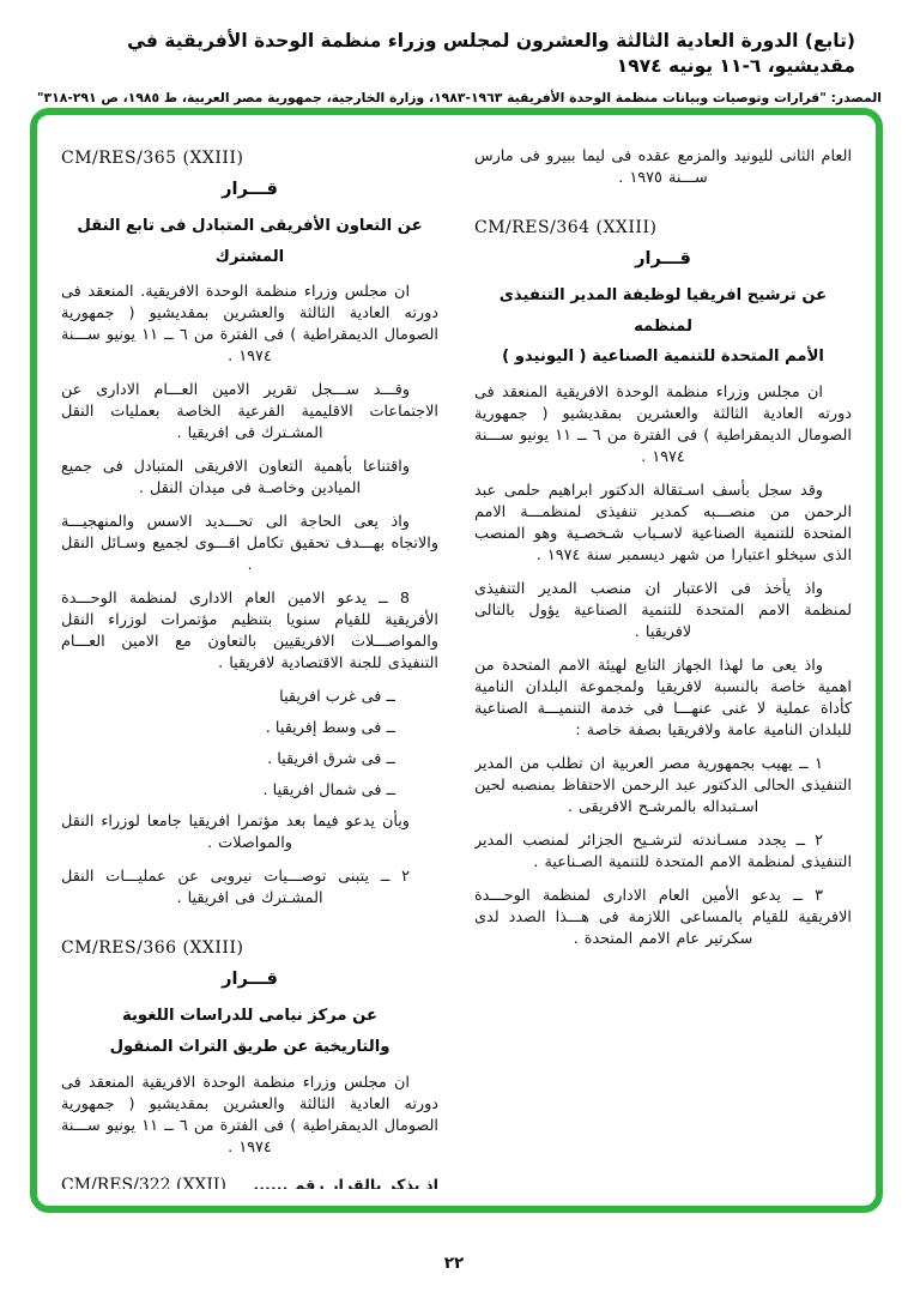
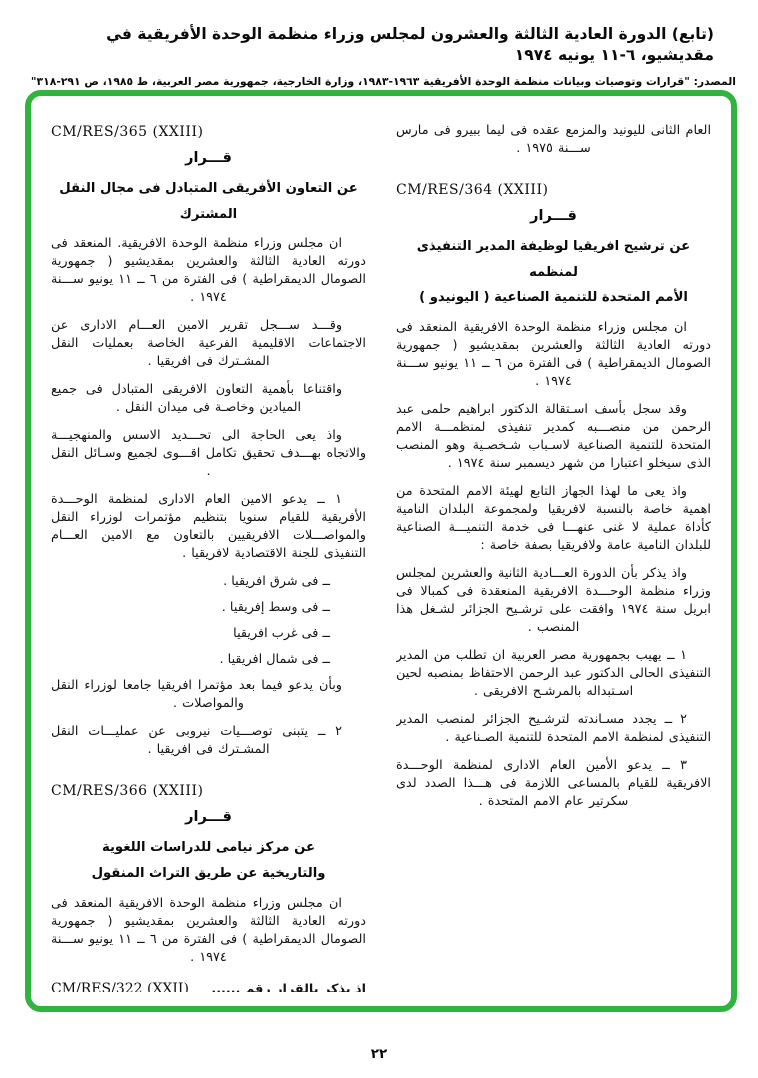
  (تابع) الدورة العادية الثالثة والعشرون لمجلس وزراء منظمة الوحدة الأفريقية في مقديشيو، ٦-١١ يونيه ١٩٧٤
  المصدر: "قرارات وتوصيات وبيانات منظمة الوحدة الأفريقية ١٩٦٣-١٩٨٣، وزارة الخارجية، جمهورية مصر العربية، ط ١٩٨٥، ص ٢٩١-٣١٨"
  العام الثانى لليونيد والمزمع عقده فى ليما ببيرو فى مارس ســـنة ١٩٧٥ .
  CM/RES/364 (XXIII)
  قـــرار
  عن ترشيح افريقيا لوظيفة المدير التنفيذى لمنظمه
  الأمم المتحدة للتنمية الصناعية ( اليونيدو )
  ان مجلس وزراء منظمة الوحدة الافريقية المنعقد فى دورته العادية الثالثة والعشرين بمقديشيو ( جمهورية الصومال الديمقراطية ) فى الفترة من ٦ ــ ١١ يونيو ســـنة ١٩٧٤ .
  وقد سجل بأسف اسـتقالة الدكتور ابراهيم حلمى عبد الرحمن من منصـــبه كمدير تنفيذى لمنظمـــة الامم المتحدة للتنمية الصناعية لاسـباب شـخصـية وهو المنصب الذى سيخلو اعتبارا من شهر ديسمبر سنة ١٩٧٤ .
- واذ يأخذ فى الاعتبار ان منصب المدير التنفيذى لمنظمة الامم المتحدة للتنمية الصناعية يؤول بالتالى لافريقيا .
  واذ يعى ما لهذا الجهاز التابع لهيئة الامم المتحدة من اهمية خاصة بالنسبة لافريقيا ولمجموعة البلدان النامية كأداة عملية لا غنى عنهـــا فى خدمة التنميـــة الصناعية للبلدان النامية عامة ولافريقيا بصفة خاصة :
+ واذ يذكر بأن الدورة العـــادية الثانية والعشرين لمجلس وزراء منظمة الوحـــدة الافريقية المنعقدة فى كمبالا فى ابريل سنة ١٩٧٤ وافقت على ترشـيح الجزائر لشـغل هذا المنصب .
  ١ ــ يهيب بجمهورية مصر العربية ان تطلب من المدير التنفيذى الحالى الدكتور عبد الرحمن الاحتفاظ بمنصبه لحين اسـتبداله بالمرشـح الافريقى .
  ٢ ــ يجدد مسـاندته لترشـيح الجزائر لمنصب المدير التنفيذى لمنظمة الامم المتحدة للتنمية الصـناعية .
  ٣ ــ يدعو الأمين العام الادارى لمنظمة الوحـــدة الافريقية للقيام بالمساعى اللازمة فى هـــذا الصدد لدى سكرتير عام الامم المتحدة .
  CM/RES/365 (XXIII)
  قـــرار
- عن التعاون الأفريقى المتبادل فى تابع النقل المشترك
+ عن التعاون الأفريقى المتبادل فى مجال النقل المشترك
  ان مجلس وزراء منظمة الوحدة الافريقية. المنعقد فى دورته العادية الثالثة والعشرين بمقديشيو ( جمهورية الصومال الديمقراطية ) فى الفترة من ٦ ــ ١١ يونيو ســـنة ١٩٧٤ .
  وقـــد ســـجل تقرير الامين العـــام الادارى عن الاجتماعات الاقليمية الفرعية الخاصة بعمليات النقل المشـترك فى افريقيا .
  واقتناعا بأهمية التعاون الافريقى المتبادل فى جميع الميادين وخاصـة فى ميدان النقل .
  واذ يعى الحاجة الى تحـــديد الاسس والمنهجيـــة والاتجاه بهـــدف تحقيق تكامل اقـــوى لجميع وسـائل النقل .
- 8 ــ يدعو الامين العام الادارى لمنظمة الوحـــدة الأفريقية للقيام سنويا بتنظيم مؤتمرات لوزراء النقل والمواصـــلات الافريقيين بالتعاون مع الامين العـــام التنفيذى للجنة الاقتصادية لافريقيا .
+ ١ ــ يدعو الامين العام الادارى لمنظمة الوحـــدة الأفريقية للقيام سنويا بتنظيم مؤتمرات لوزراء النقل والمواصـــلات الافريقيين بالتعاون مع الامين العـــام التنفيذى للجنة الاقتصادية لافريقيا .
- ــ فى غرب افريقيا
+ ــ فى شرق افريقيا .
  ــ فى وسط إفريقيا .
- ــ فى شرق افريقيا .
+ ــ فى غرب افريقيا
  ــ فى شمال افريقيا .
  وبأن يدعو فيما بعد مؤتمرا افريقيا جامعا لوزراء النقل والمواصلات .
  ٢ ــ يتبنى توصـــيات نيروبى عن عمليـــات النقل المشـترك فى افريقيا .
  CM/RES/366 (XXIII)
  قـــرار
  عن مركز نيامى للدراسات اللغوية
  والتاريخية عن طريق التراث المنقول
  ان مجلس وزراء منظمة الوحدة الافريقية المنعقد فى دورته العادية الثالثة والعشرين بمقديشيو ( جمهورية الصومال الديمقراطية ) فى الفترة من ٦ ــ ١١ يونيو ســـنة ١٩٧٤ .
  اذ يذكر بالقرار رقم ......
  CM/RES/322 (XXII)
  ٢٢
